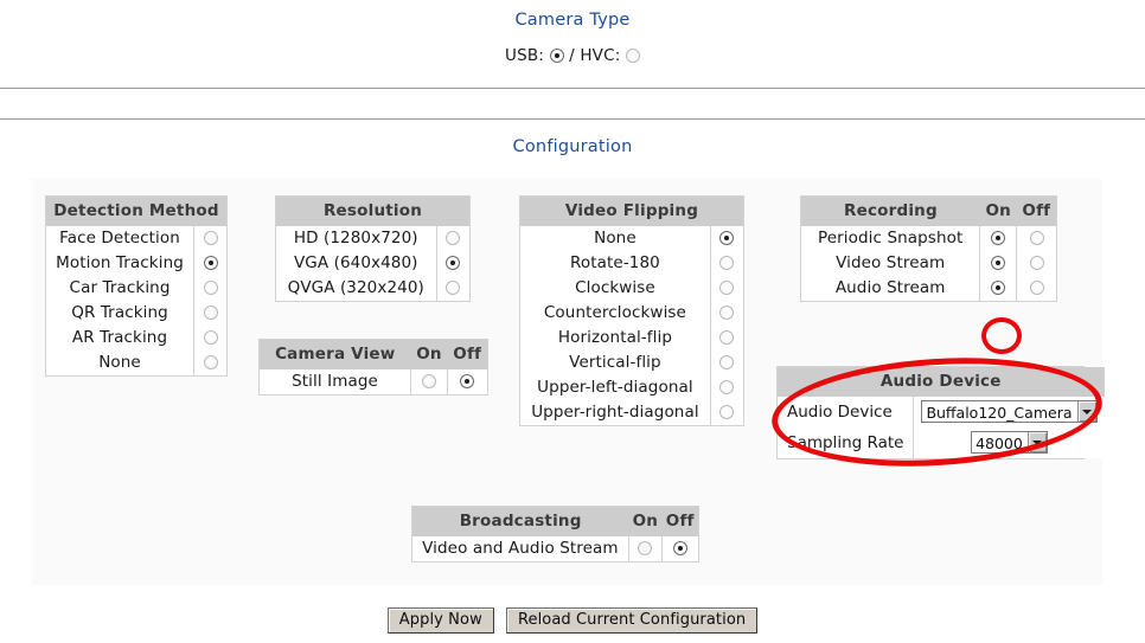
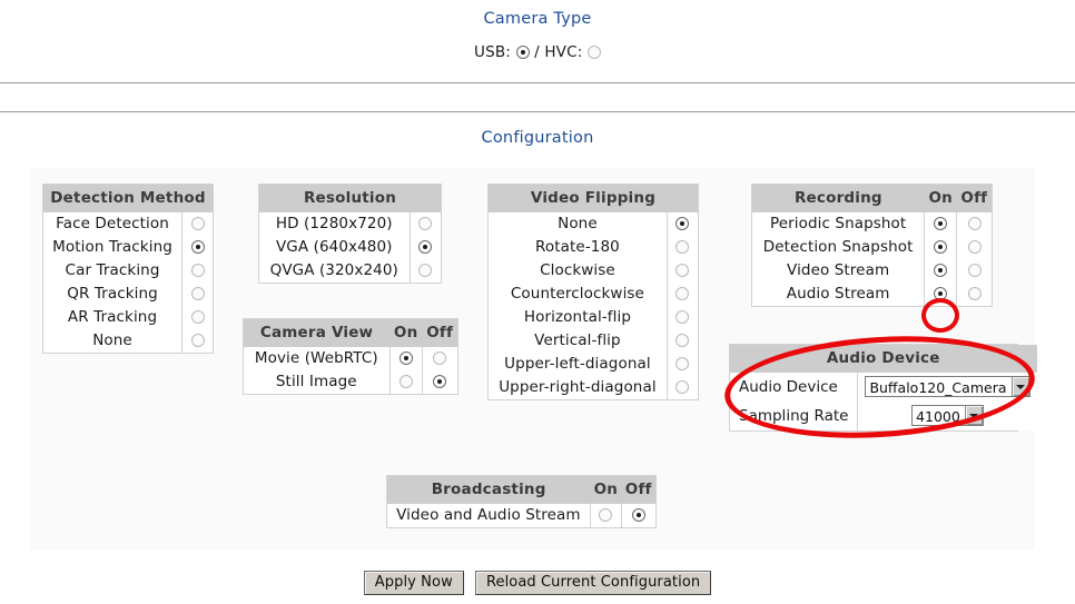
  Camera Type
  USB: / HVC:
  Configuration
  Detection Method
  Face Detection
  Motion Tracking
  Car Tracking
  QR Tracking
  AR Tracking
  None
  Resolution
  HD (1280x720)
  VGA (640x480)
  QVGA (320x240)
  Camera View	On	Off
+ Movie (WebRTC)
  Still Image
  Video Flipping
  None
  Rotate-180
  Clockwise
  Counterclockwise
  Horizontal-flip
  Vertical-flip
  Upper-left-diagonal
  Upper-right-diagonal
  Recording	On	Off
  Periodic Snapshot
+ Detection Snapshot
  Video Stream
  Audio Stream
  Audio Device
  Audio Device	Buffalo120_Camera
- Sampling Rate	48000
+ Sampling Rate	41000
  Broadcasting	On	Off
  Video and Audio Stream
  Apply Now Reload Current Configuration
